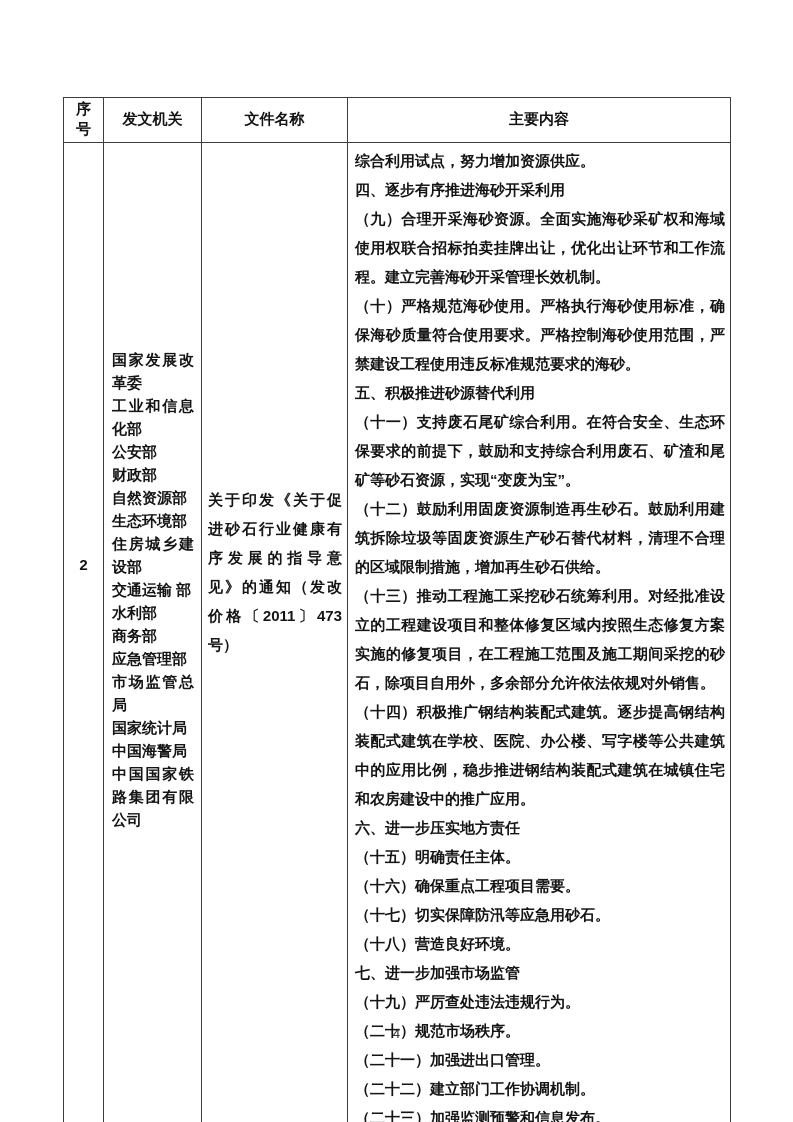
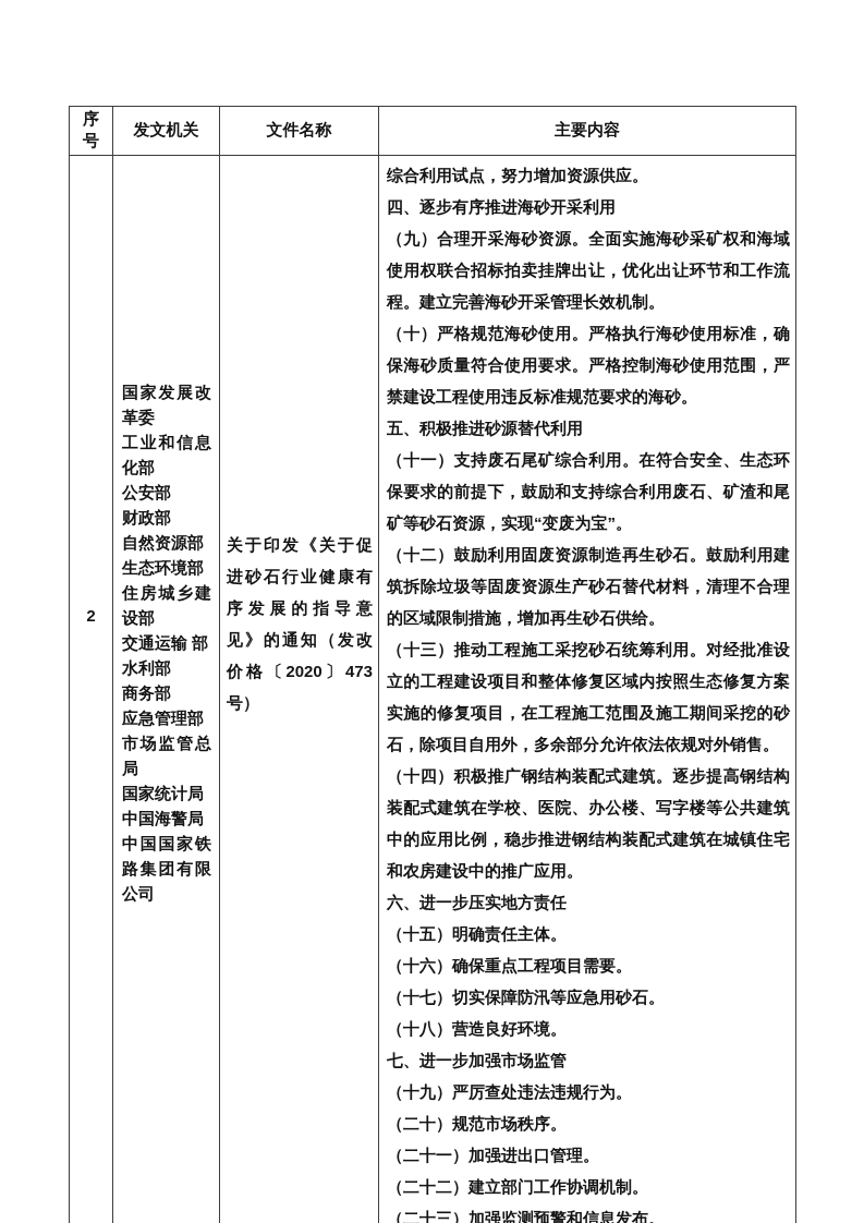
  序号	发文机关	文件名称	主要内容
- 2	国家发展改革委工业和信息化部公安部财政部自然资源部生态环境部住房城乡建设部交通运输 部水利部商务部应急管理部市场监管总局国家统计局中国海警局中国国家铁路集团有限公司	关于印发《关于促进砂石行业健康有序发展的指导意见》的通知（发改价格〔2011〕473号）	综合利用试点，努力增加资源供应。四、逐步有序推进海砂开采利用（九）合理开采海砂资源。全面实施海砂采矿权和海域使用权联合招标拍卖挂牌出让，优化出让环节和工作流程。建立完善海砂开采管理长效机制。（十）严格规范海砂使用。严格执行海砂使用标准，确保海砂质量符合使用要求。严格控制海砂使用范围，严禁建设工程使用违反标准规范要求的海砂。五、积极推进砂源替代利用（十一）支持废石尾矿综合利用。在符合安全、生态环保要求的前提下，鼓励和支持综合利用废石、矿渣和尾矿等砂石资源，实现“变废为宝”。（十二）鼓励利用固废资源制造再生砂石。鼓励利用建筑拆除垃圾等固废资源生产砂石替代材料，清理不合理的区域限制措施，增加再生砂石供给。（十三）推动工程施工采挖砂石统筹利用。对经批准设立的工程建设项目和整体修复区域内按照生态修复方案实施的修复项目，在工程施工范围及施工期间采挖的砂石，除项目自用外，多余部分允许依法依规对外销售。（十四）积极推广钢结构装配式建筑。逐步提高钢结构装配式建筑在学校、医院、办公楼、写字楼等公共建筑中的应用比例，稳步推进钢结构装配式建筑在城镇住宅和农房建设中的推广应用。六、进一步压实地方责任（十五）明确责任主体。（十六）确保重点工程项目需要。（十七）切实保障防汛等应急用砂石。（十八）营造良好环境。七、进一步加强市场监管（十九）严厉查处违法违规行为。（二十）规范市场秩序。（二十一）加强进出口管理。（二十二）建立部门工作协调机制。（二十三）加强监测预警和信息发布。
+ 2	国家发展改革委工业和信息化部公安部财政部自然资源部生态环境部住房城乡建设部交通运输 部水利部商务部应急管理部市场监管总局国家统计局中国海警局中国国家铁路集团有限公司	关于印发《关于促进砂石行业健康有序发展的指导意见》的通知（发改价格〔2020〕473号）	综合利用试点，努力增加资源供应。四、逐步有序推进海砂开采利用（九）合理开采海砂资源。全面实施海砂采矿权和海域使用权联合招标拍卖挂牌出让，优化出让环节和工作流程。建立完善海砂开采管理长效机制。（十）严格规范海砂使用。严格执行海砂使用标准，确保海砂质量符合使用要求。严格控制海砂使用范围，严禁建设工程使用违反标准规范要求的海砂。五、积极推进砂源替代利用（十一）支持废石尾矿综合利用。在符合安全、生态环保要求的前提下，鼓励和支持综合利用废石、矿渣和尾矿等砂石资源，实现“变废为宝”。（十二）鼓励利用固废资源制造再生砂石。鼓励利用建筑拆除垃圾等固废资源生产砂石替代材料，清理不合理的区域限制措施，增加再生砂石供给。（十三）推动工程施工采挖砂石统筹利用。对经批准设立的工程建设项目和整体修复区域内按照生态修复方案实施的修复项目，在工程施工范围及施工期间采挖的砂石，除项目自用外，多余部分允许依法依规对外销售。（十四）积极推广钢结构装配式建筑。逐步提高钢结构装配式建筑在学校、医院、办公楼、写字楼等公共建筑中的应用比例，稳步推进钢结构装配式建筑在城镇住宅和农房建设中的推广应用。六、进一步压实地方责任（十五）明确责任主体。（十六）确保重点工程项目需要。（十七）切实保障防汛等应急用砂石。（十八）营造良好环境。七、进一步加强市场监管（十九）严厉查处违法违规行为。（二十）规范市场秩序。（二十一）加强进出口管理。（二十二）建立部门工作协调机制。（二十三）加强监测预警和信息发布。
- 4
